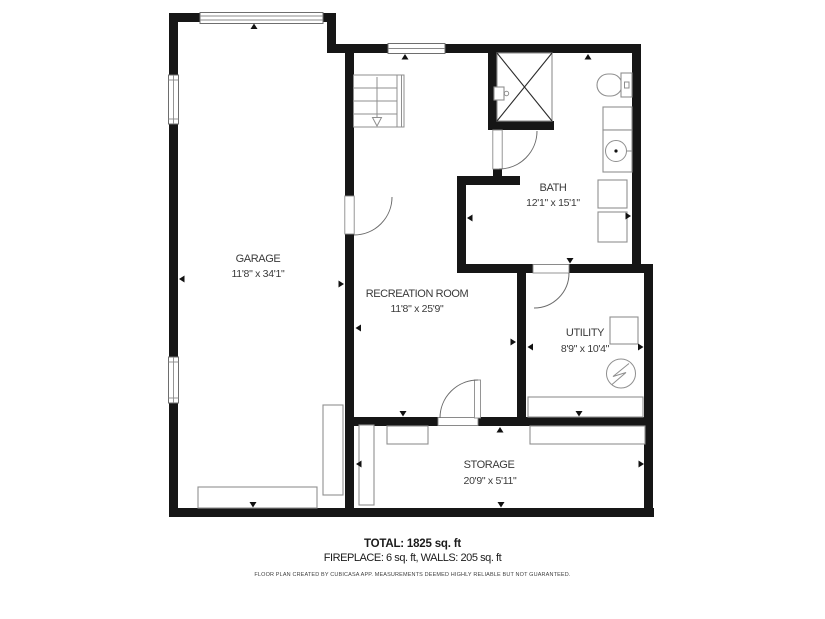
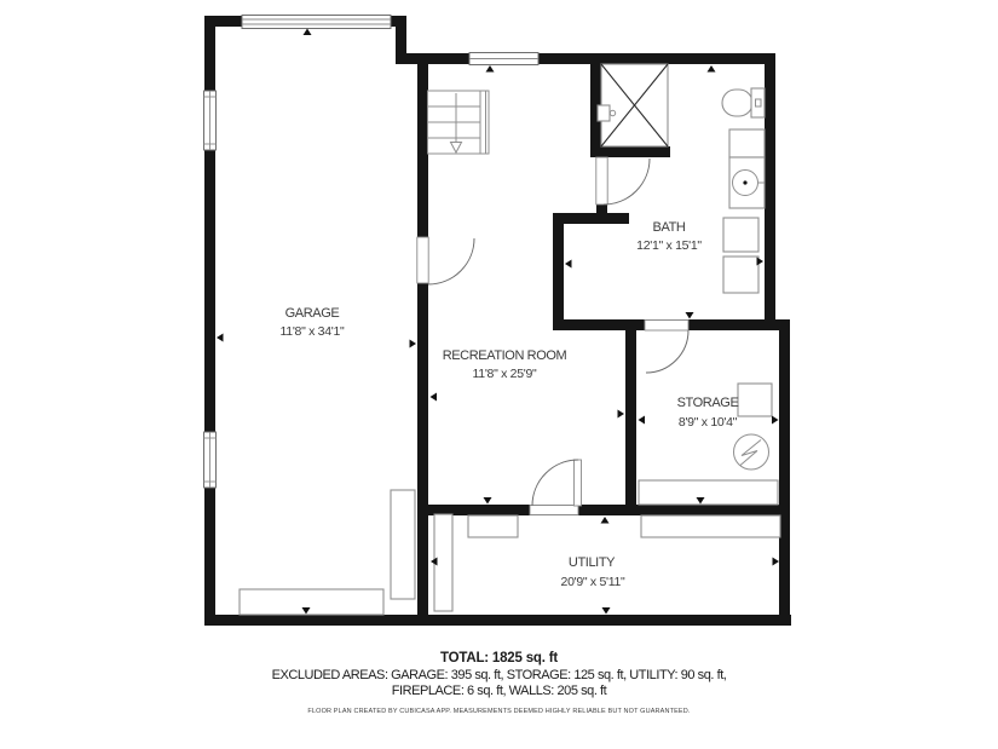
  GARAGE
  11'8" x 34'1"
  RECREATION ROOM
  11'8" x 25'9"
  BATH
  12'1" x 15'1"
- UTILITY
+ STORAGE
  8'9" x 10'4"
- STORAGE
+ UTILITY
  20'9" x 5'11"
  TOTAL: 1825 sq. ft
+ EXCLUDED AREAS: GARAGE: 395 sq. ft, STORAGE: 125 sq. ft, UTILITY: 90 sq. ft,
  FIREPLACE: 6 sq. ft, WALLS: 205 sq. ft
